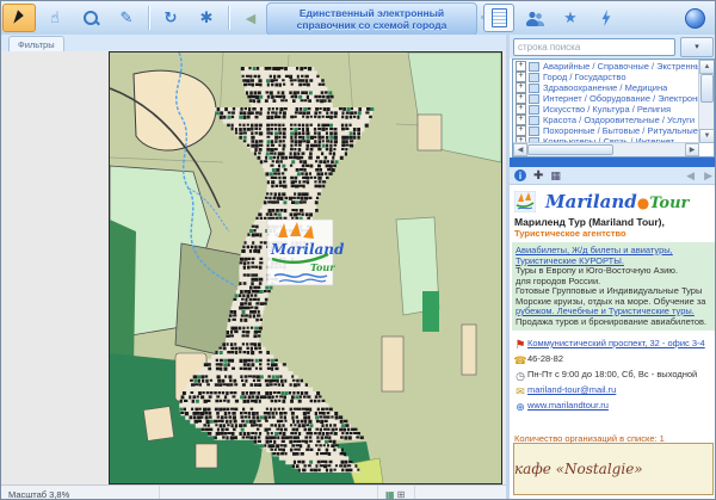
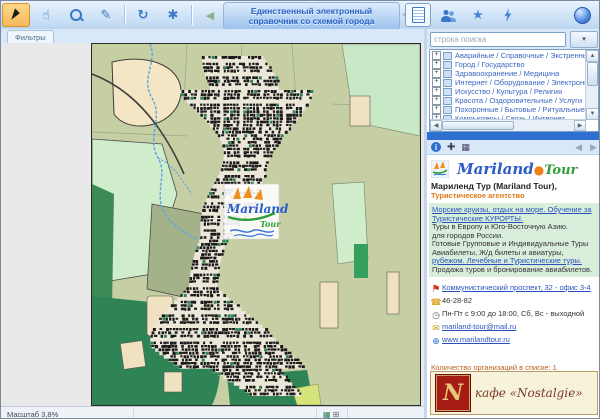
  ☝
  ✎
  ↻
  ✱
  ◀
  Единственный электронный
  справочник со схемой города
  ★
  Фильтры
  Mariland
  Tour
  Масштаб 3,8%
  ▦
  ⊞
  строка поиска
  Аварийные / Справочные / Экстренн
  Город / Государство
  Здравоохранение / Медицина
  Интернет / Оборудование / Электрон
  Искусство / Культура / Религия
  Красота / Оздоровительные / Услуги
  Похоронные / Бытовые / Ритуальные
  i
  ✚
  ▦
  ◀
  ▶
  Mariland●Tour
  Мариленд Тур (Mariland Tour),
  Туристическое агентство
- Авиабилеты, Ж/д билеты и авиатуры,
+ Морские круизы, отдых на море. Обучение за
  Туристические КУРОРТЫ.
  Туры в Европу и Юго-Восточную Азию.
  для городов России.
  Готовые Групповые и Индивидуальные Туры
- Морские круизы, отдых на море. Обучение за
+ Авиабилеты, Ж/д билеты и авиатуры,
  рубежом. Лечебные и Туристические туры.
  Продажа туров и бронирование авиабилетов.
  Коммунистический проспект, 32 - офис 3-4
  46-28-82
  Пн-Пт с 9:00 до 18:00, Сб, Вс - выходной
  mariland-tour@mail.ru
  www.marilandtour.ru
  Количество организаций в списке: 1
+ N
  кафе «Nostalgie»
